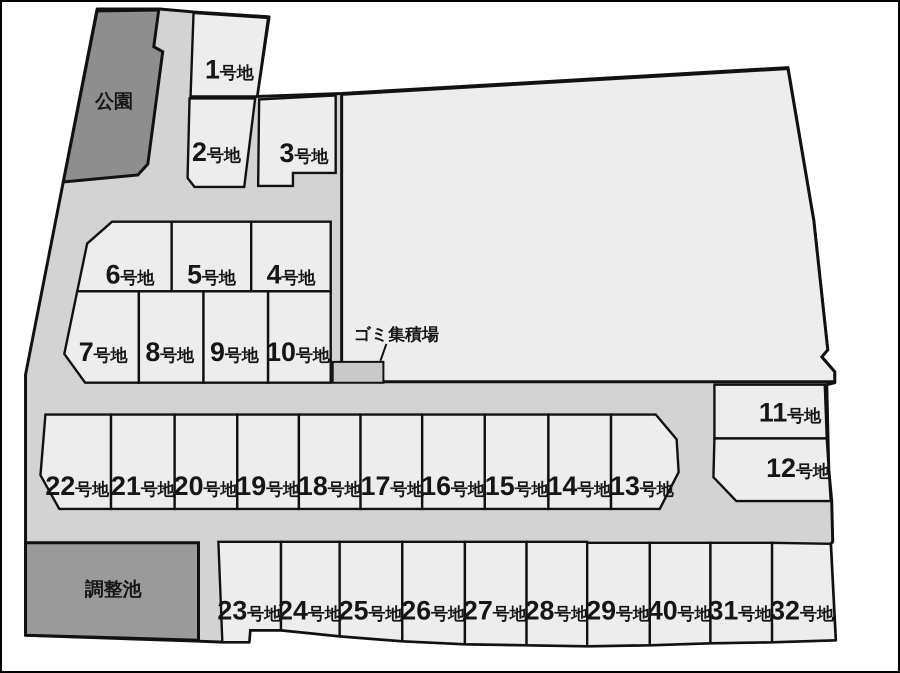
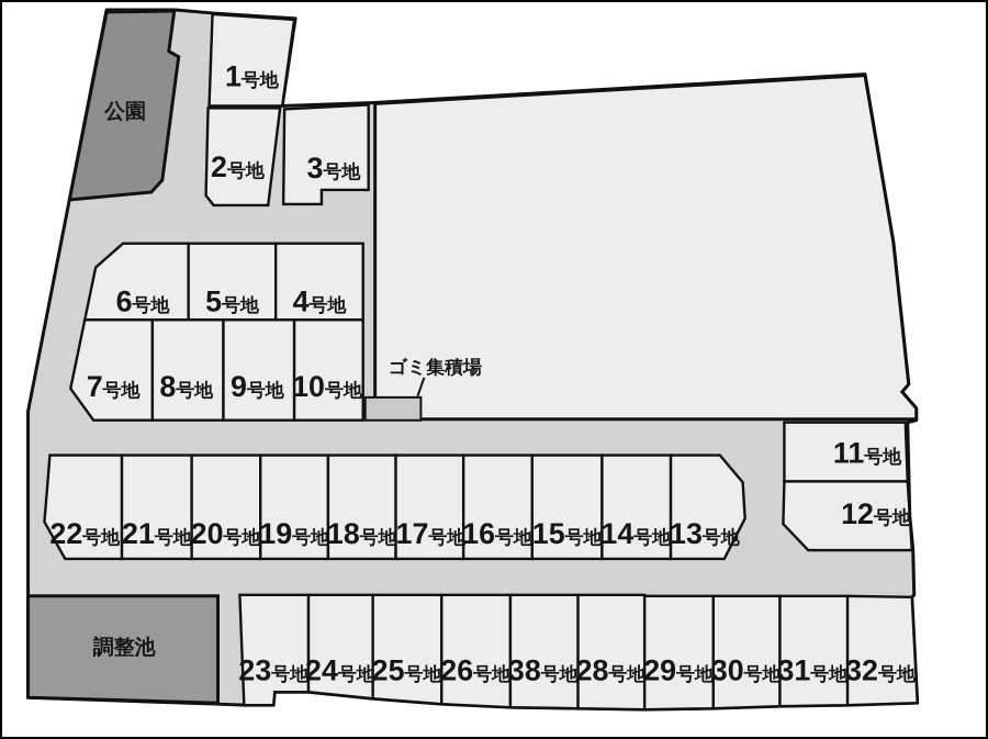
  公園
  ゴミ集積場
  調整池
  1号地
  2号地
  3号地
  4号地
  5号地
  6号地
  7号地
  8号地
  9号地
  10号地
  11号地
  12号地
  13号地
  14号地
  15号地
  16号地
  17号地
  18号地
  19号地
  20号地
  21号地
  22号地
  23号地
  24号地
  25号地
  26号地
- 27号地
+ 38号地
  28号地
  29号地
- 40号地
+ 30号地
  31号地
  32号地
